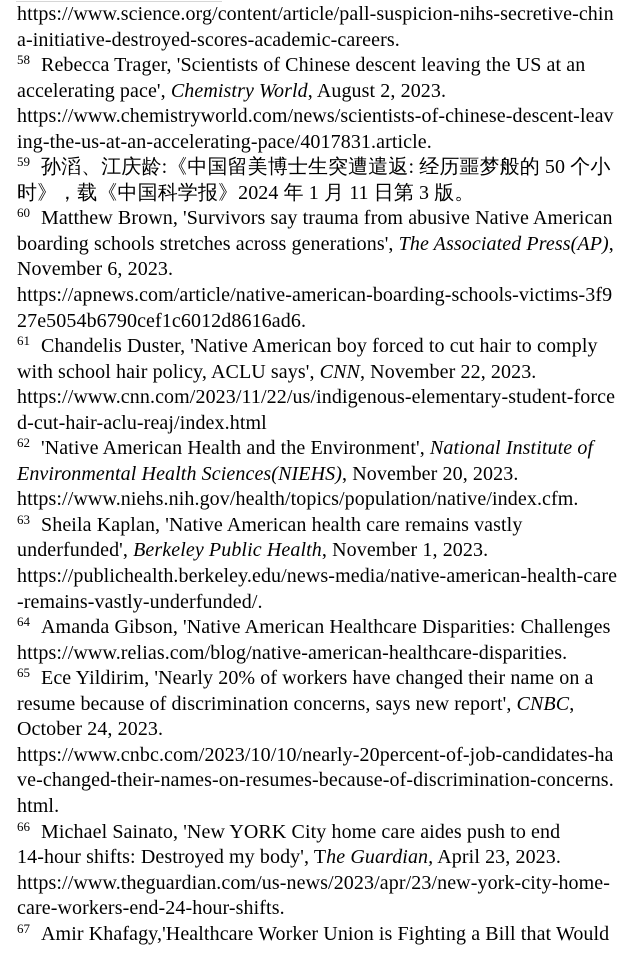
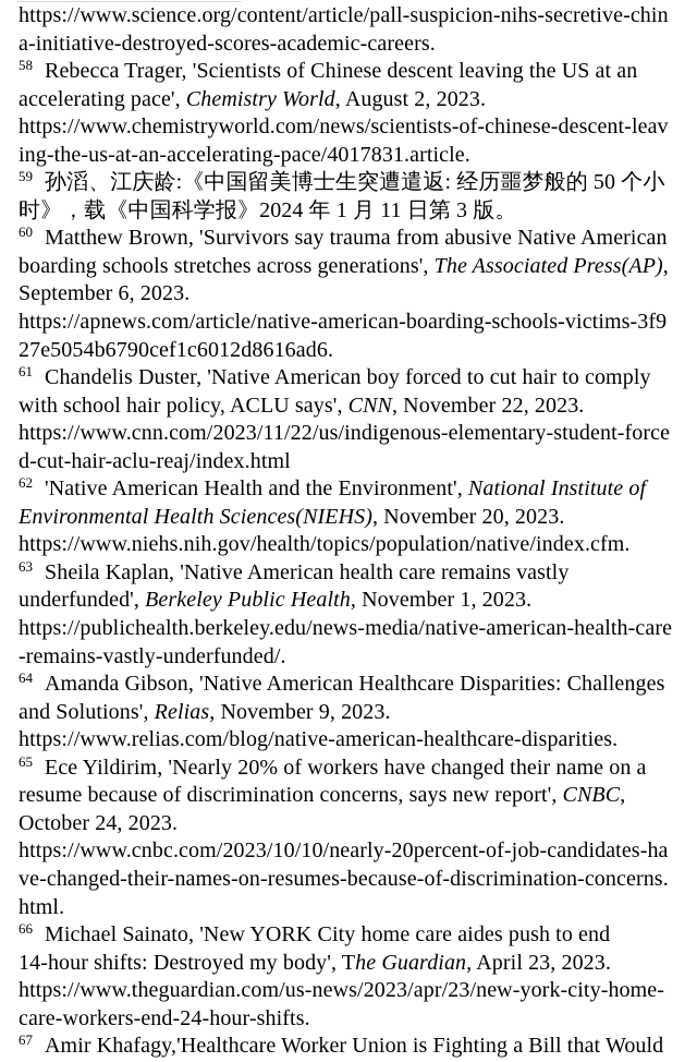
  https://www.science.org/content/article/pall-suspicion-nihs-secretive-chin
  a-initiative-destroyed-scores-academic-careers.
  58 Rebecca Trager, 'Scientists of Chinese descent leaving the US at an
  accelerating pace', Chemistry World, August 2, 2023.
  https://www.chemistryworld.com/news/scientists-of-chinese-descent-leav
  ing-the-us-at-an-accelerating-pace/4017831.article.
  59 孙滔、江庆龄:《中国留美博士生突遭遣返: 经历噩梦般的 50 个小
  时》，载《中国科学报》2024 年 1 月 11 日第 3 版。
  60 Matthew Brown, 'Survivors say trauma from abusive Native American
  boarding schools stretches across generations', The Associated Press(AP),
- November 6, 2023.
+ September 6, 2023.
  https://apnews.com/article/native-american-boarding-schools-victims-3f9
  27e5054b6790cef1c6012d8616ad6.
  61 Chandelis Duster, 'Native American boy forced to cut hair to comply
  with school hair policy, ACLU says', CNN, November 22, 2023.
  https://www.cnn.com/2023/11/22/us/indigenous-elementary-student-force
  d-cut-hair-aclu-reaj/index.html
  62 'Native American Health and the Environment', National Institute of
  Environmental Health Sciences(NIEHS), November 20, 2023.
  https://www.niehs.nih.gov/health/topics/population/native/index.cfm.
  63 Sheila Kaplan, 'Native American health care remains vastly
  underfunded', Berkeley Public Health, November 1, 2023.
  https://publichealth.berkeley.edu/news-media/native-american-health-care
  -remains-vastly-underfunded/.
  64 Amanda Gibson, 'Native American Healthcare Disparities: Challenges
+ and Solutions', Relias, November 9, 2023.
  https://www.relias.com/blog/native-american-healthcare-disparities.
  65 Ece Yildirim, 'Nearly 20% of workers have changed their name on a
  resume because of discrimination concerns, says new report', CNBC,
  October 24, 2023.
  https://www.cnbc.com/2023/10/10/nearly-20percent-of-job-candidates-ha
  ve-changed-their-names-on-resumes-because-of-discrimination-concerns.
  html.
  66 Michael Sainato, 'New YORK City home care aides push to end
  14-hour shifts: Destroyed my body', The Guardian, April 23, 2023.
  https://www.theguardian.com/us-news/2023/apr/23/new-york-city-home-
  care-workers-end-24-hour-shifts.
  67 Amir Khafagy,'Healthcare Worker Union is Fighting a Bill that Would
